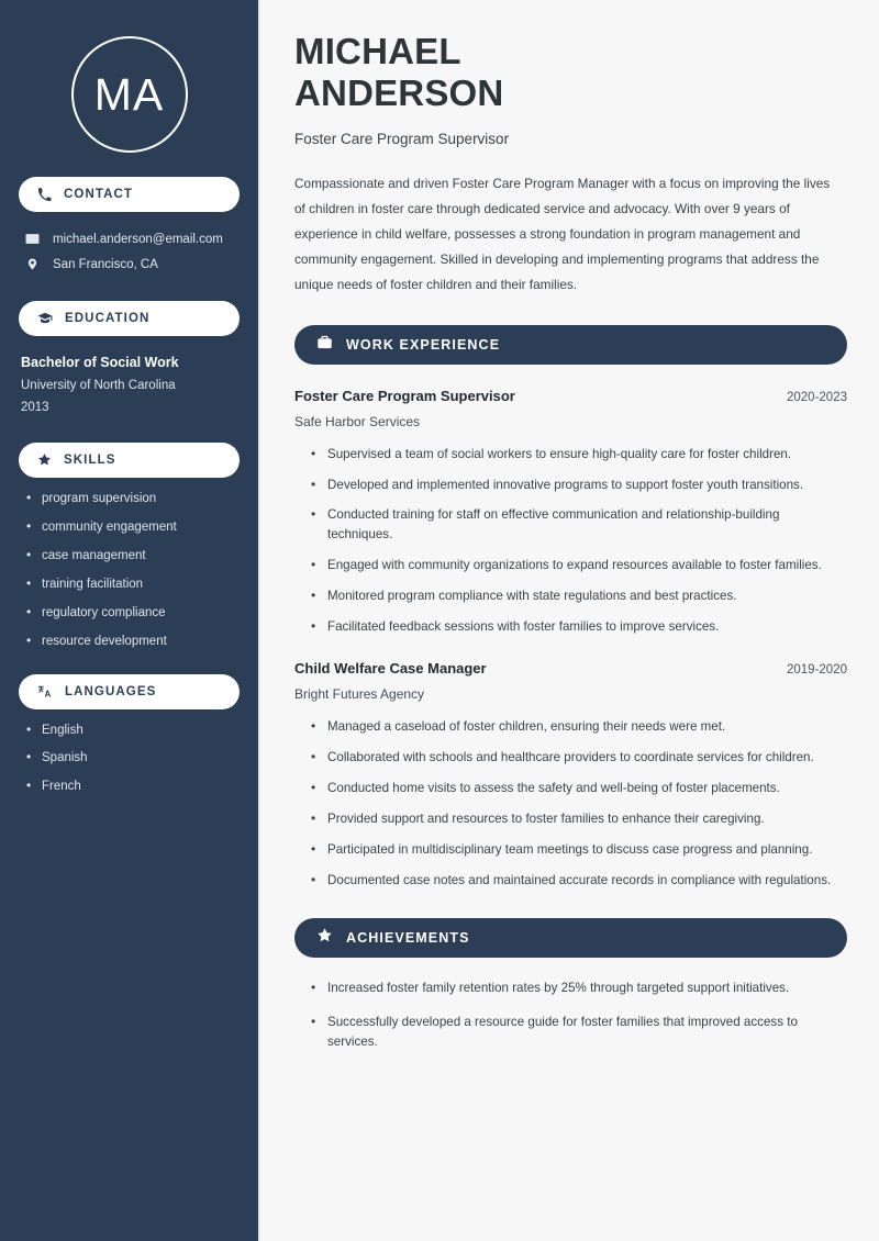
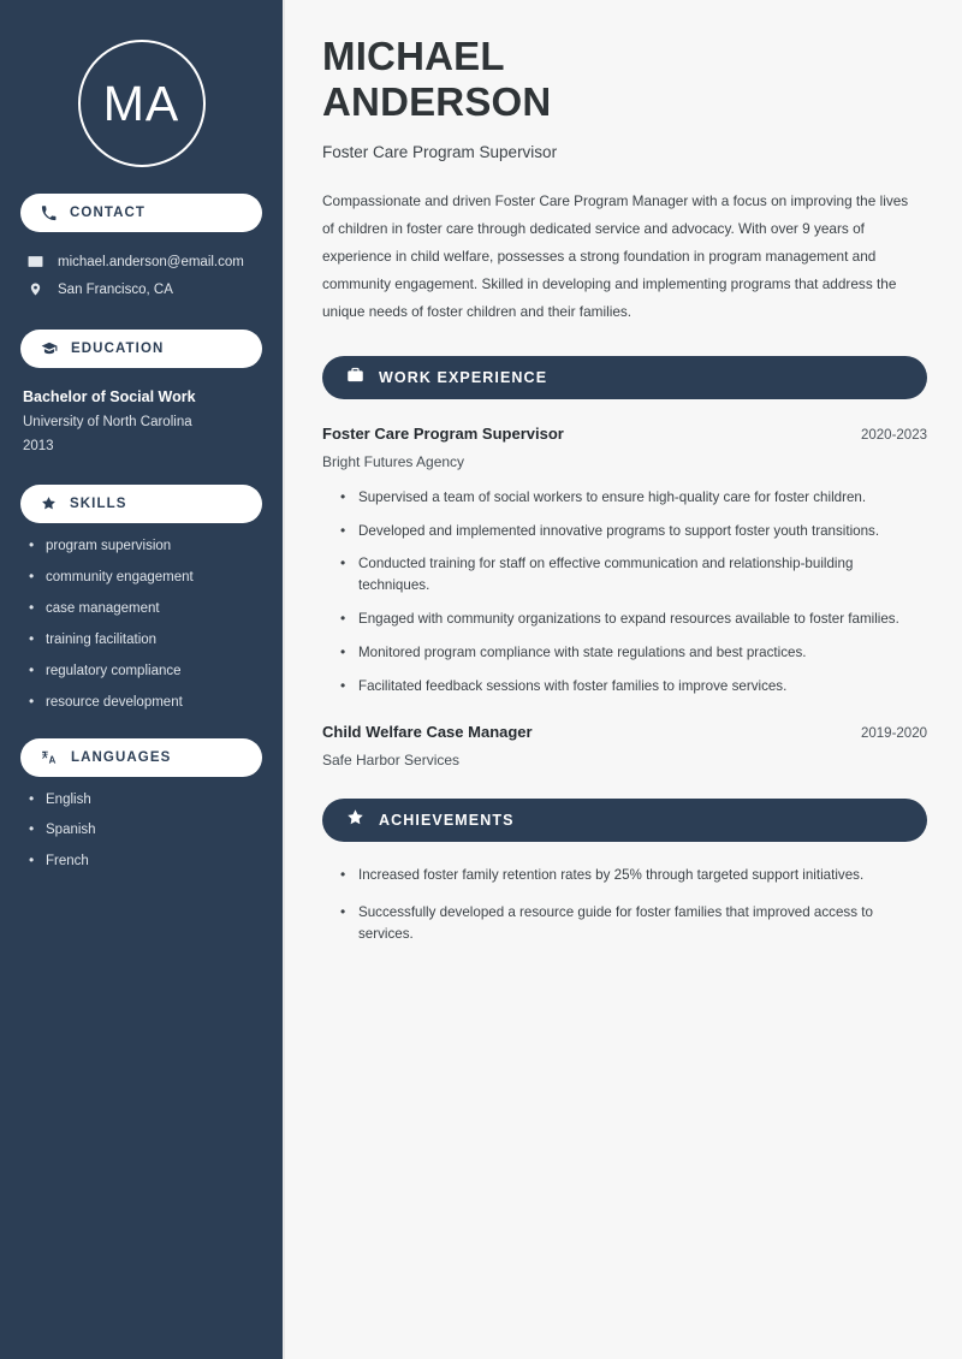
  MA
  CONTACT
  michael.anderson@email.com
  San Francisco, CA
  EDUCATION
  Bachelor of Social Work
  University of North Carolina
  2013
  SKILLS
  program supervision
  community engagement
  case management
  training facilitation
  regulatory compliance
  resource development
  LANGUAGES
  English
  Spanish
  French
  MICHAEL
  ANDERSON
  Foster Care Program Supervisor
  Compassionate and driven Foster Care Program Manager with a focus on improving the lives of children in foster care through dedicated service and advocacy. With over 9 years of experience in child welfare, possesses a strong foundation in program management and community engagement. Skilled in developing and implementing programs that address the unique needs of foster children and their families.
  WORK EXPERIENCE
  Foster Care Program Supervisor
  2020-2023
- Safe Harbor Services
+ Bright Futures Agency
  Supervised a team of social workers to ensure high-quality care for foster children.
  Developed and implemented innovative programs to support foster youth transitions.
  Conducted training for staff on effective communication and relationship-building techniques.
  Engaged with community organizations to expand resources available to foster families.
  Monitored program compliance with state regulations and best practices.
  Facilitated feedback sessions with foster families to improve services.
  Child Welfare Case Manager
  2019-2020
- Bright Futures Agency
+ Safe Harbor Services
- Managed a caseload of foster children, ensuring their needs were met.
- Collaborated with schools and healthcare providers to coordinate services for children.
- Conducted home visits to assess the safety and well-being of foster placements.
- Provided support and resources to foster families to enhance their caregiving.
- Participated in multidisciplinary team meetings to discuss case progress and planning.
- Documented case notes and maintained accurate records in compliance with regulations.
  ACHIEVEMENTS
  Increased foster family retention rates by 25% through targeted support initiatives.
  Successfully developed a resource guide for foster families that improved access to services.
